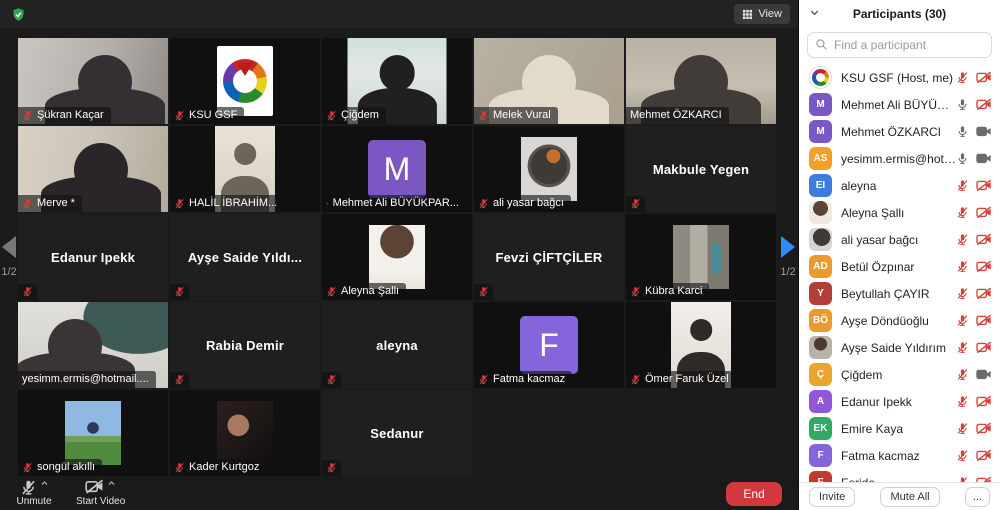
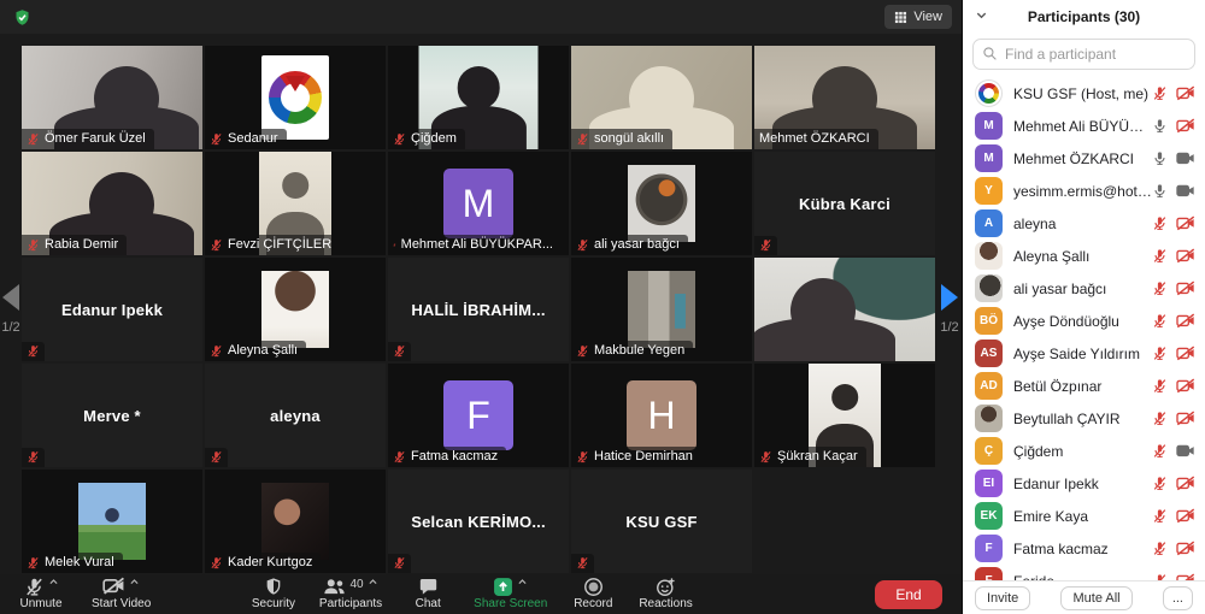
  View
- Şükran Kaçar
+ Ömer Faruk Üzel
- KSU GSF
+ Sedanur
  Çiğdem
- Melek Vural
+ songül akıllı
  Mehmet ÖZKARCI
- Merve *
+ Rabia Demir
- HALİL İBRAHİM...
+ Fevzi ÇİFTÇİLER
  M
  Mehmet Ali BÜYÜKPAR...
  ali yasar bağcı
- Makbule Yegen
+ Kübra Karci
  Edanur Ipekk
- Ayşe Saide Yıldı...
  Aleyna Şallı
- Fevzi ÇİFTÇİLER
+ HALİL İBRAHİM...
- Kübra Karci
+ Makbule Yegen
- yesimm.ermis@hotmail....
- Rabia Demir
+ Merve *
  aleyna
  F
  Fatma kacmaz
+ H
+ Hatice Demirhan
- Ömer Faruk Üzel
+ Şükran Kaçar
- songül akıllı
+ Melek Vural
  Kader Kurtgoz
+ Selcan KERİMO...
- Sedanur
+ KSU GSF
  1/2
  1/2
  Unmute
  Start Video
+ Security
+ 40
+ Participants
+ Chat
+ Share Screen
+ Record
+ Reactions
  End
  Participants (30)
  Find a participant
  KSU GSF (Host, me)
  M
  M
  Mehmet ÖZKARCI
- AS
+ Y
  yesimm.ermis@hotm
- EI
+ A
  aleyna
  Aleyna Şallı
  ali yasar bağcı
- AD
+ BÖ
- Betül Özpınar
+ Ayşe Döndüoğlu
- Y
+ AS
- Beytullah ÇAYIR
+ Ayşe Saide Yıldırım
- BÖ
+ AD
- Ayşe Döndüoğlu
+ Betül Özpınar
- Ayşe Saide Yıldırım
+ Beytullah ÇAYIR
  Ç
  Çiğdem
- A
+ EI
  Edanur Ipekk
  EK
  Emire Kaya
  F
  Fatma kacmaz
  Invite
  Mute All
  ...
